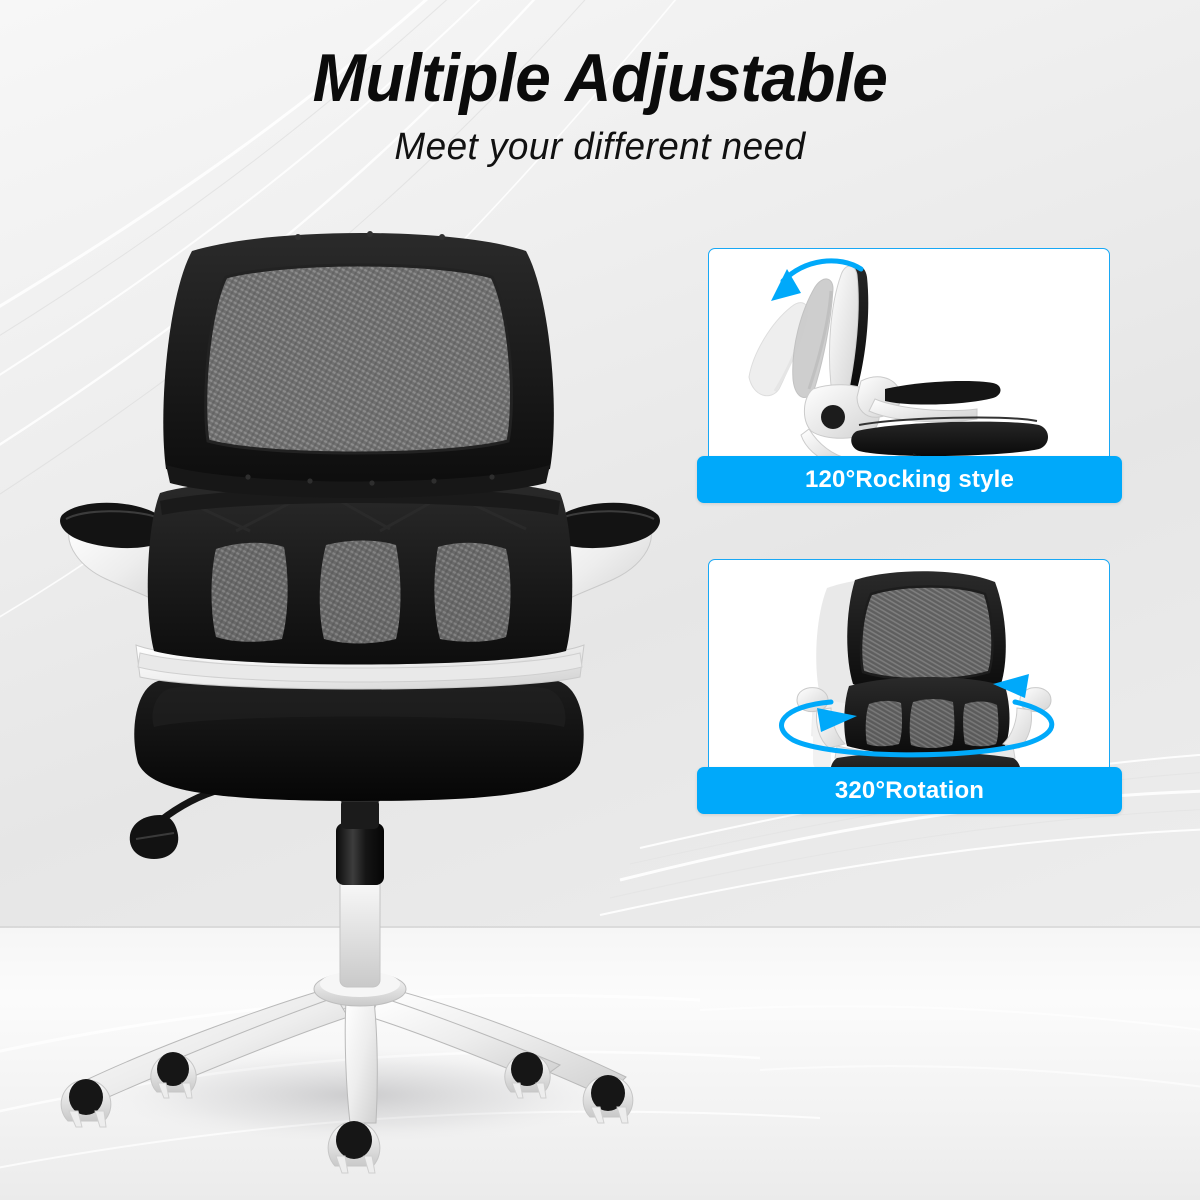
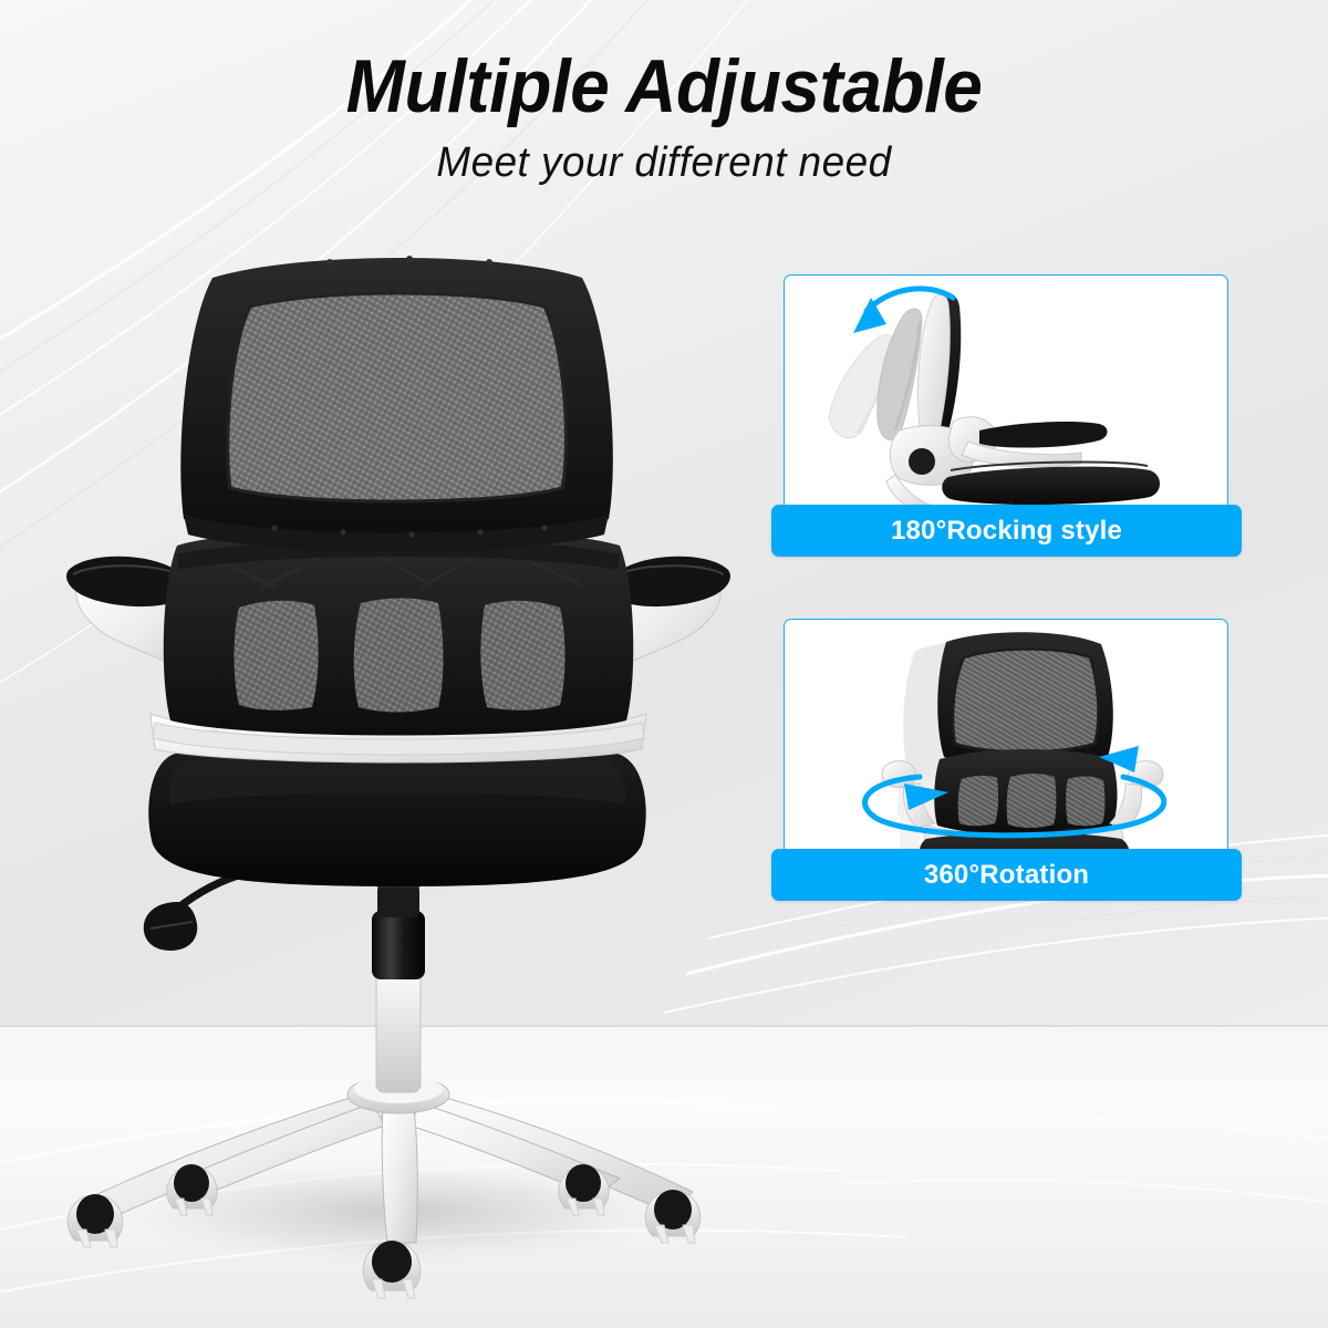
  Multiple Adjustable
  Meet your different need
- 120°Rocking style
+ 180°Rocking style
- 320°Rotation
+ 360°Rotation
